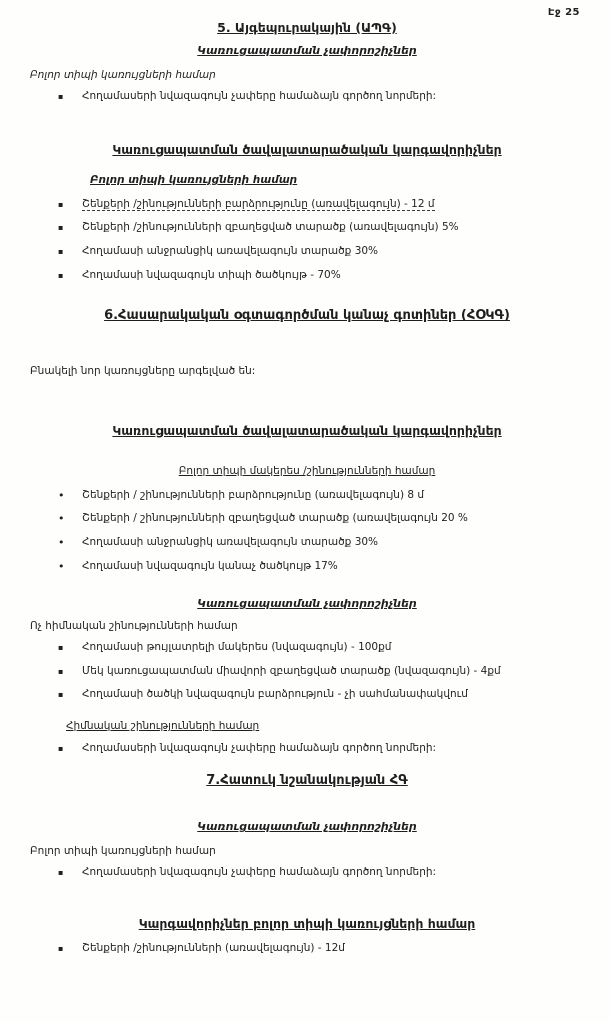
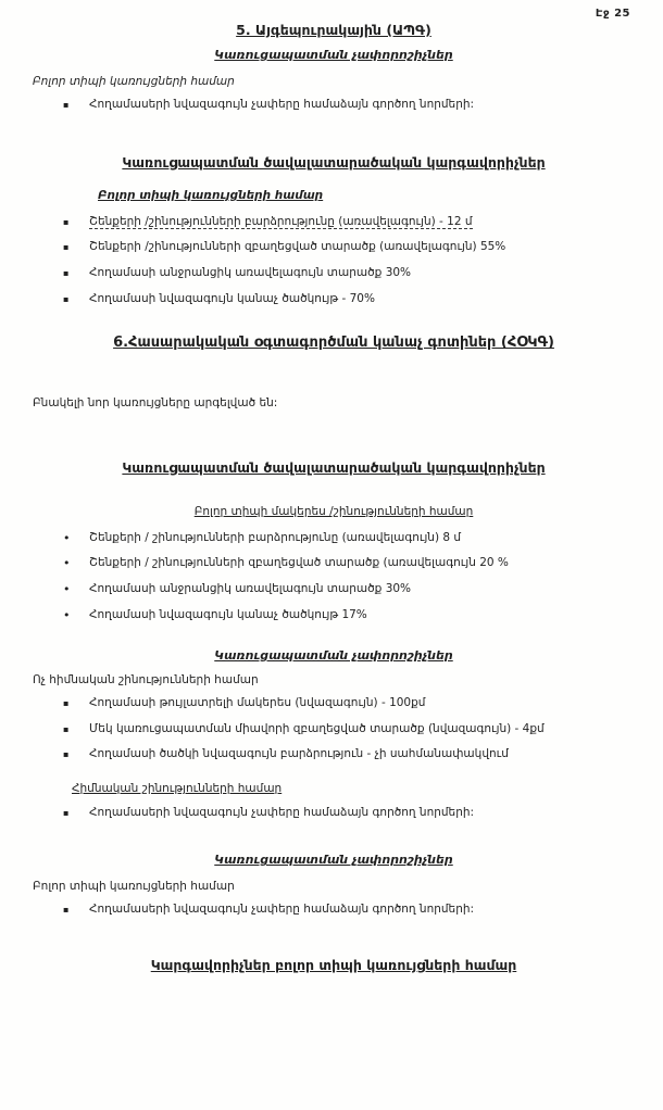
  Էջ 25
  5. Այգեպուրակային (ԱՊԳ)
  Կառուցապատման չափորոշիչներ
  Բոլոր տիպի կառույցների համար
  Հողամասերի նվազագույն չափերը համաձայն գործող նորմերի:
  Կառուցապատման ծավալատարածական կարգավորիչներ
  Բոլոր տիպի կառույցների համար
  Շենքերի /շինությունների բարձրությունը (առավելագույն) - 12 մ
- Շենքերի /շինությունների զբաղեցված տարածք (առավելագույն) 5%
+ Շենքերի /շինությունների զբաղեցված տարածք (առավելագույն) 55%
  Հողամասի անջրանցիկ առավելագույն տարածք 30%
- Հողամասի նվազագույն տիպի ծածկույթ - 70%
+ Հողամասի նվազագույն կանաչ ծածկույթ - 70%
  6.Հասարակական օգտագործման կանաչ գոտիներ (ՀՕԿԳ)
  Բնակելի նոր կառույցները արգելված են:
  Կառուցապատման ծավալատարածական կարգավորիչներ
  Բոլոր տիպի մակերես /շինությունների համար
  Շենքերի / շինությունների բարձրությունը (առավելագույն) 8 մ
  Շենքերի / շինությունների զբաղեցված տարածք (առավելագույն 20 %
  Հողամասի անջրանցիկ առավելագույն տարածք 30%
  Հողամասի նվազագույն կանաչ ծածկույթ 17%
  Կառուցապատման չափորոշիչներ
  Ոչ հիմնական շինությունների համար
  Հողամասի թույլատրելի մակերես (նվազագույն) - 100քմ
  Մեկ կառուցապատման միավորի զբաղեցված տարածք (նվազագույն) - 4քմ
  Հողամասի ծածկի նվազագույն բարձրություն - չի սահմանափակվում
  Հիմնական շինությունների համար
  Հողամասերի նվազագույն չափերը համաձայն գործող նորմերի:
- 7.Հատուկ նշանակության ՀԳ
  Կառուցապատման չափորոշիչներ
  Բոլոր տիպի կառույցների համար
  Հողամասերի նվազագույն չափերը համաձայն գործող նորմերի:
  Կարգավորիչներ բոլոր տիպի կառույցների համար
- Շենքերի /շինությունների (առավելագույն) - 12մ
